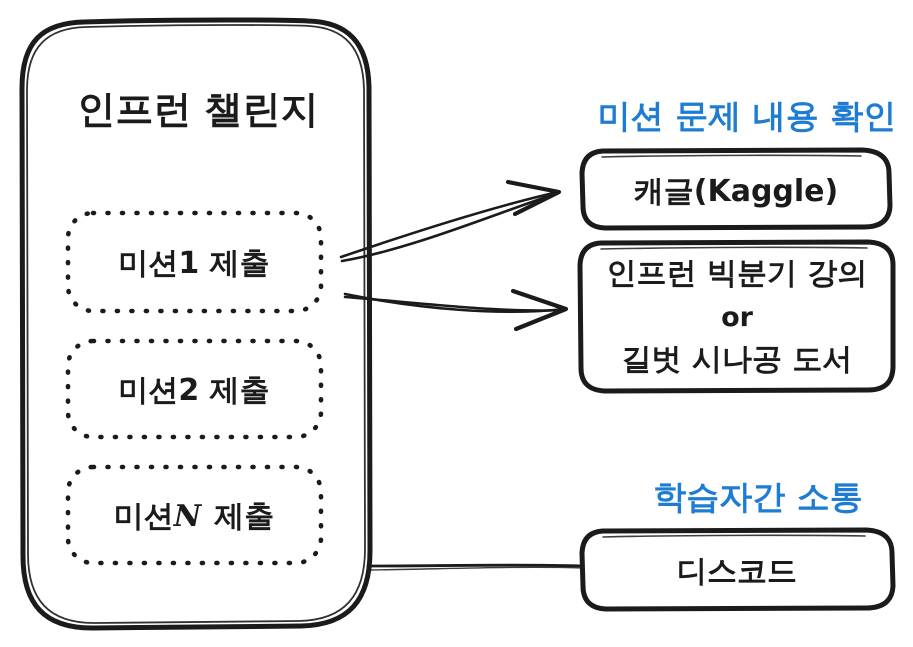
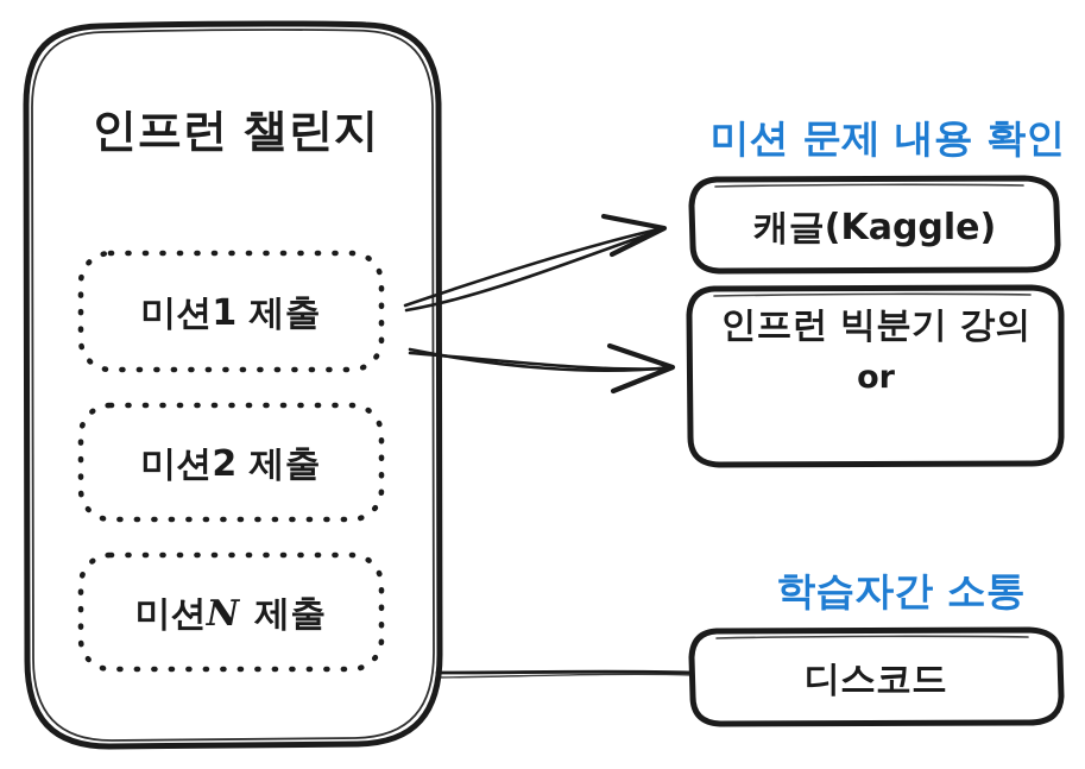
  인프런 챌린지
  미션1 제출
  미션2 제출
  미션N 제출
  미션 문제 내용 확인
  캐글(Kaggle)
  인프런 빅분기 강의
  or
- 길벗 시나공 도서
  학습자간 소통
  디스코드
